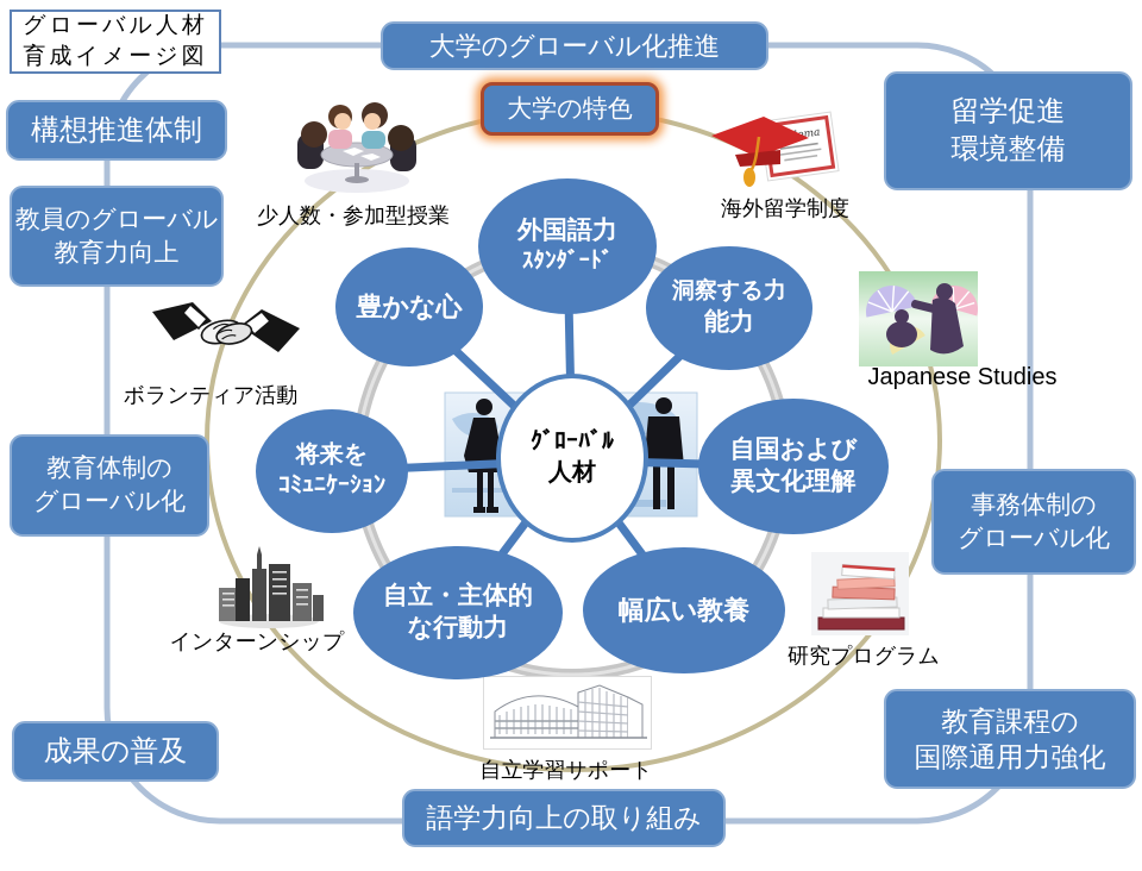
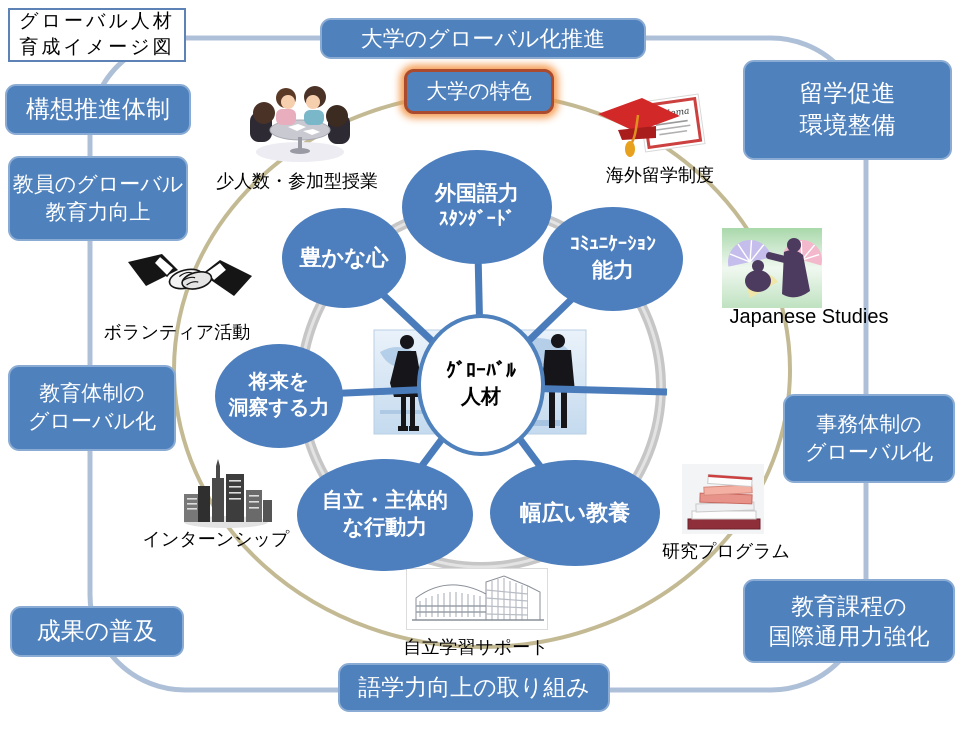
  グローバル人材
  育成イメージ図
  大学のグローバル化推進
  留学促進
  環境整備
  構想推進体制
  教員のグローバル
  教育力向上
  教育体制の
  グローバル化
  事務体制の
  グローバル化
  成果の普及
  教育課程の
  国際通用力強化
  語学力向上の取り組み
  大学の特色
  外国語力
  ｽﾀﾝﾀﾞｰﾄﾞ
- 洞察する力
+ ｺﾐｭﾆｹｰｼｮﾝ
  能力
  豊かな心
  将来を
- ｺﾐｭﾆｹｰｼｮﾝ
+ 洞察する力
- 自国および
- 異文化理解
  自立・主体的
  な行動力
  幅広い教養
  ｸﾞﾛｰﾊﾞﾙ
  人材
  少人数・参加型授業
  海外留学制度
  Japanese Studies
  研究プログラム
  自立学習サポート
  インターンシップ
  ボランティア活動
